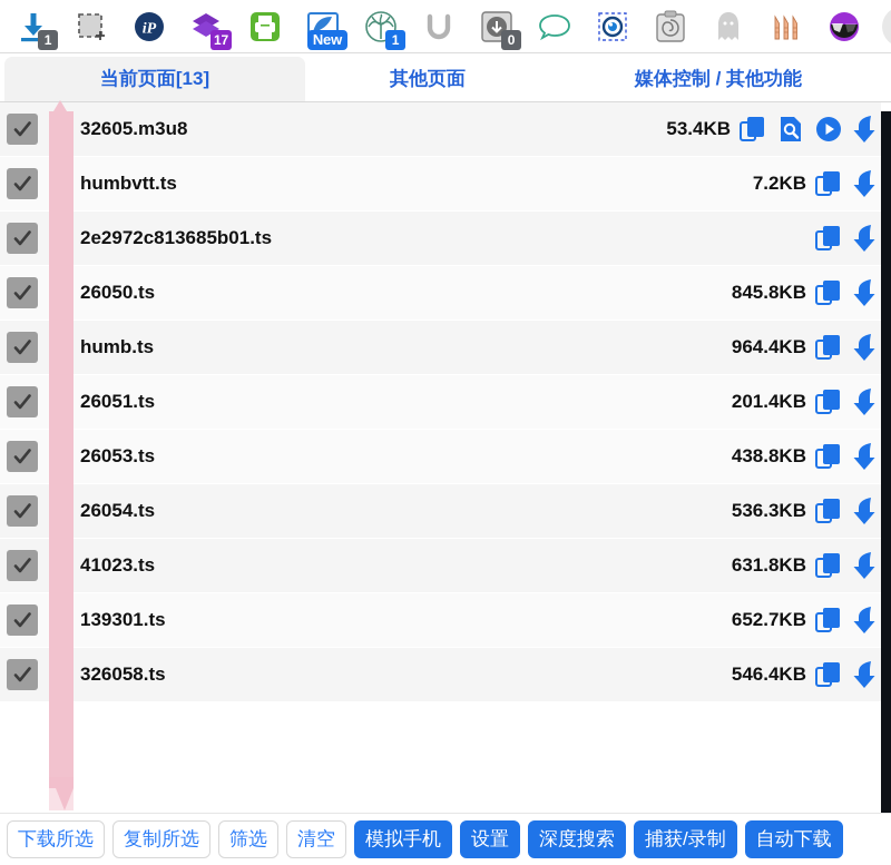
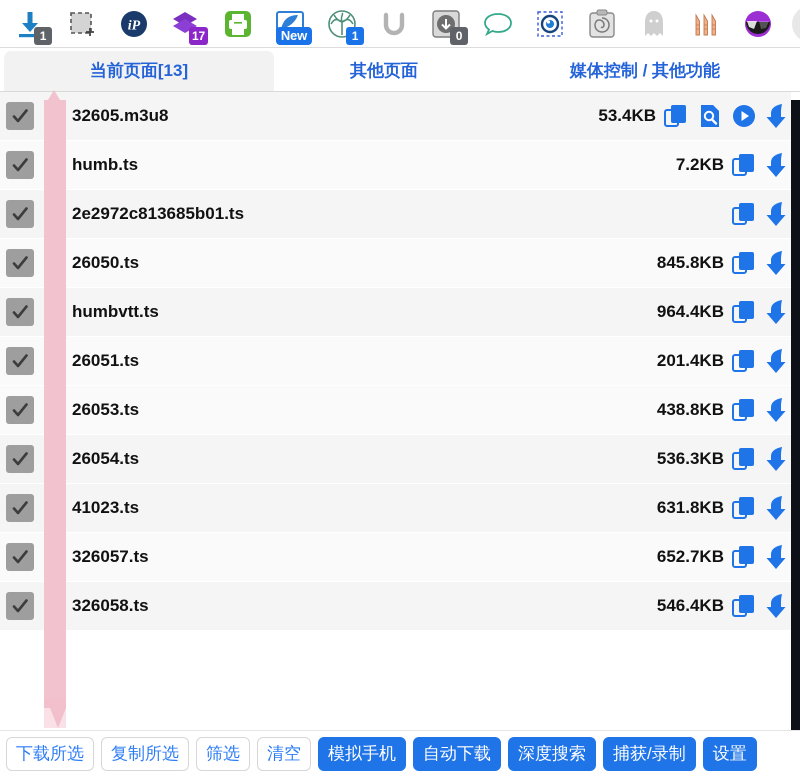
  1
  iP
  17
  New
  1
  0
  当前页面[13]
  其他页面
  媒体控制 / 其他功能
  32605.m3u8
  53.4KB
- humbvtt.ts
+ humb.ts
  7.2KB
  2e2972c813685b01.ts
  26050.ts
  845.8KB
- humb.ts
+ humbvtt.ts
  964.4KB
  26051.ts
  201.4KB
  26053.ts
  438.8KB
  26054.ts
  536.3KB
  41023.ts
  631.8KB
- 139301.ts
+ 326057.ts
  652.7KB
  326058.ts
  546.4KB
  下载所选
  复制所选
  筛选
  清空
  模拟手机
- 设置
+ 自动下载
  深度搜索
  捕获/录制
- 自动下载
+ 设置
